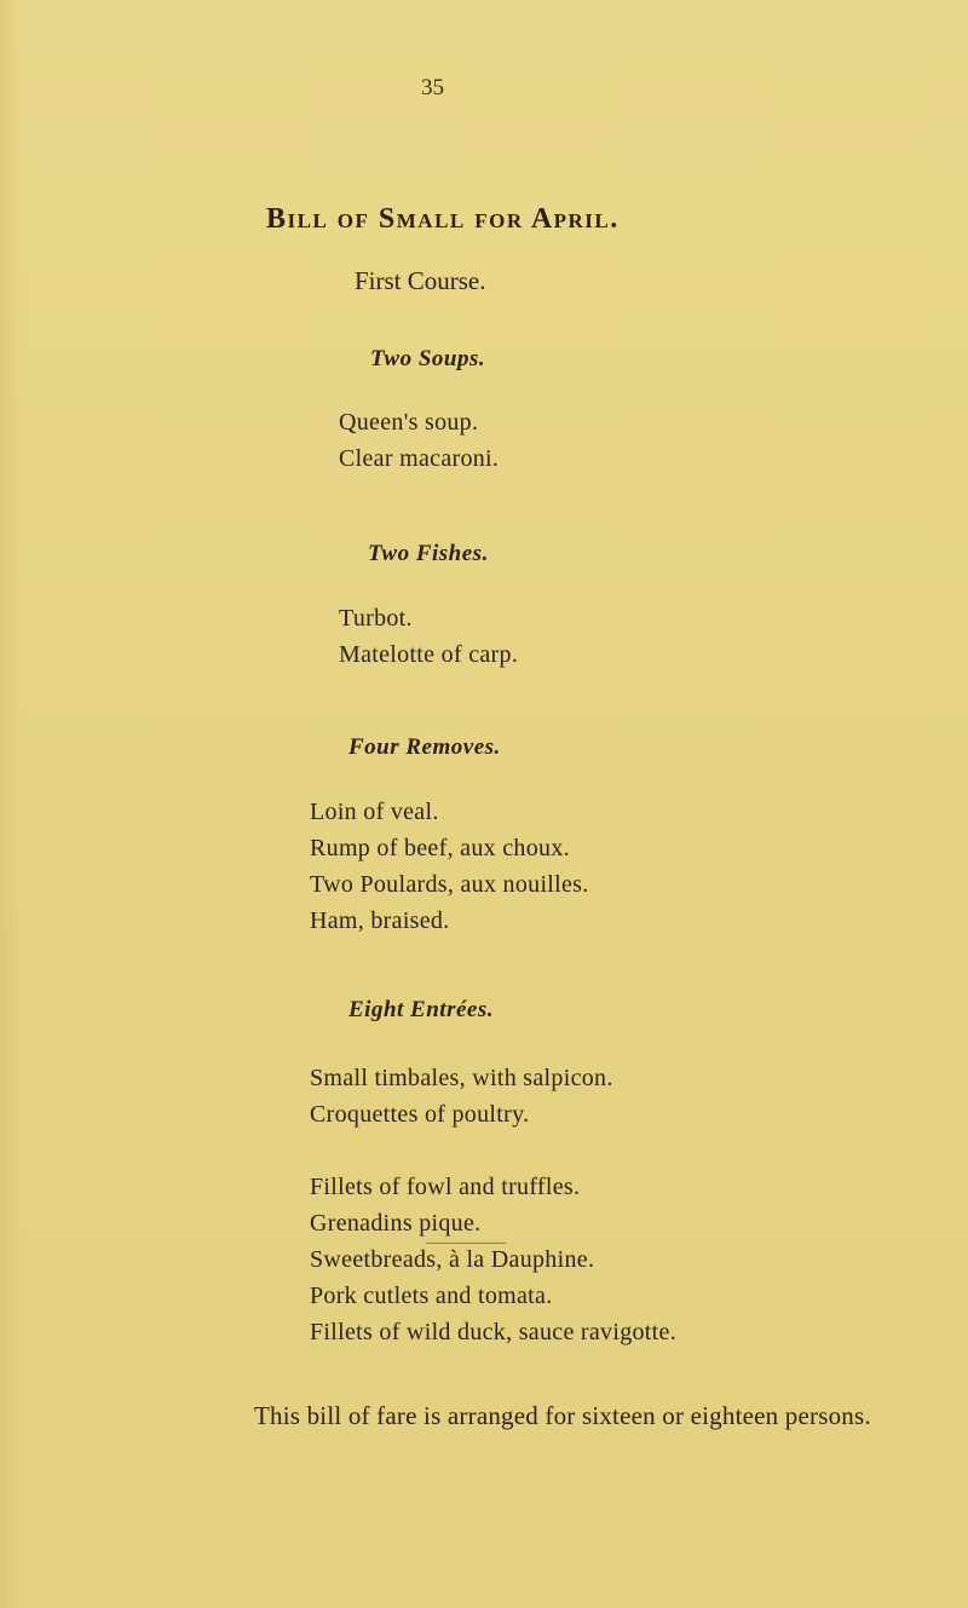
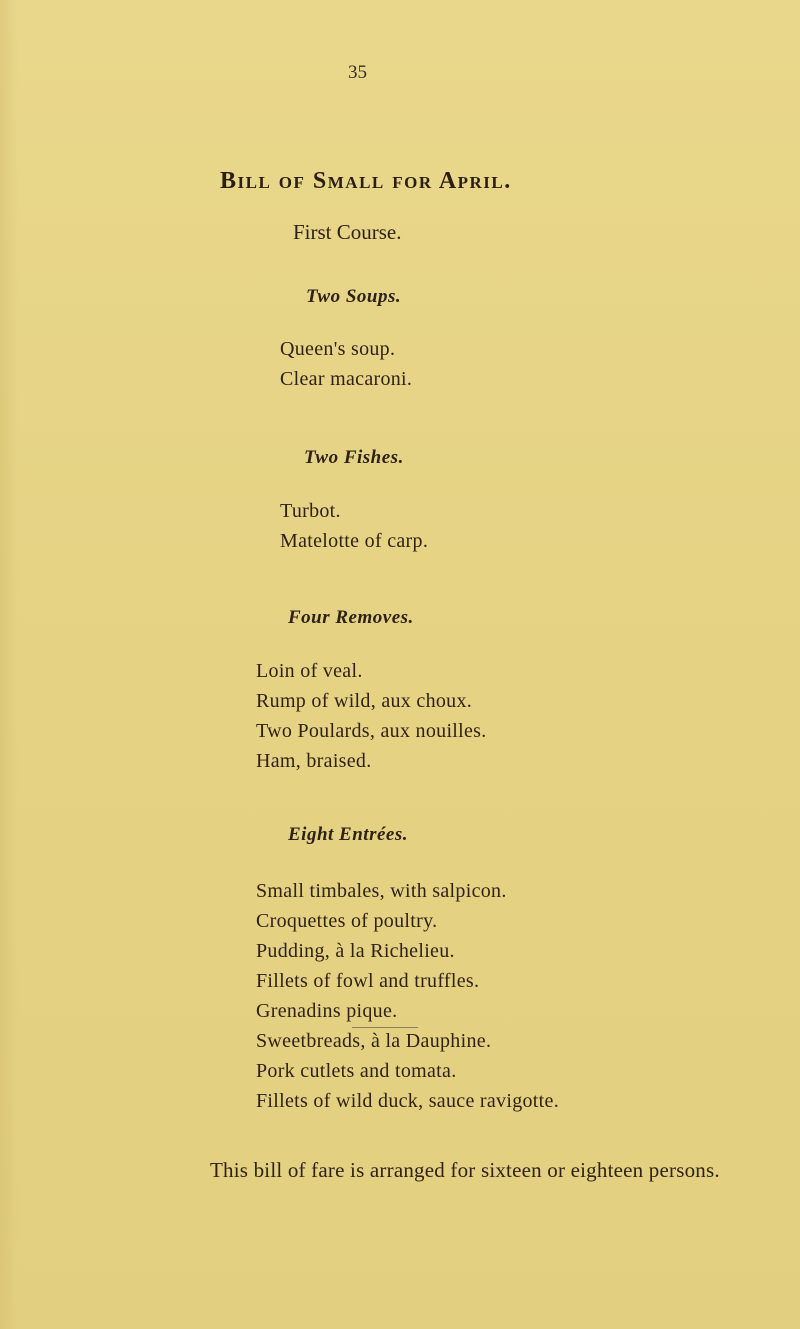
  35
  Bill of Small for April.
  First Course.
  Two Soups.
  Queen's soup.
  Clear macaroni.
  Two Fishes.
  Turbot.
  Matelotte of carp.
  Four Removes.
  Loin of veal.
- Rump of beef, aux choux.
+ Rump of wild, aux choux.
  Two Poulards, aux nouilles.
  Ham, braised.
  Eight Entrées.
  Small timbales, with salpicon.
  Croquettes of poultry.
+ Pudding, à la Richelieu.
  Fillets of fowl and truffles.
  Grenadins pique.
  Sweetbreads, à la Dauphine.
  Pork cutlets and tomata.
  Fillets of wild duck, sauce ravigotte.
  This bill of fare is arranged for sixteen or eighteen persons.
